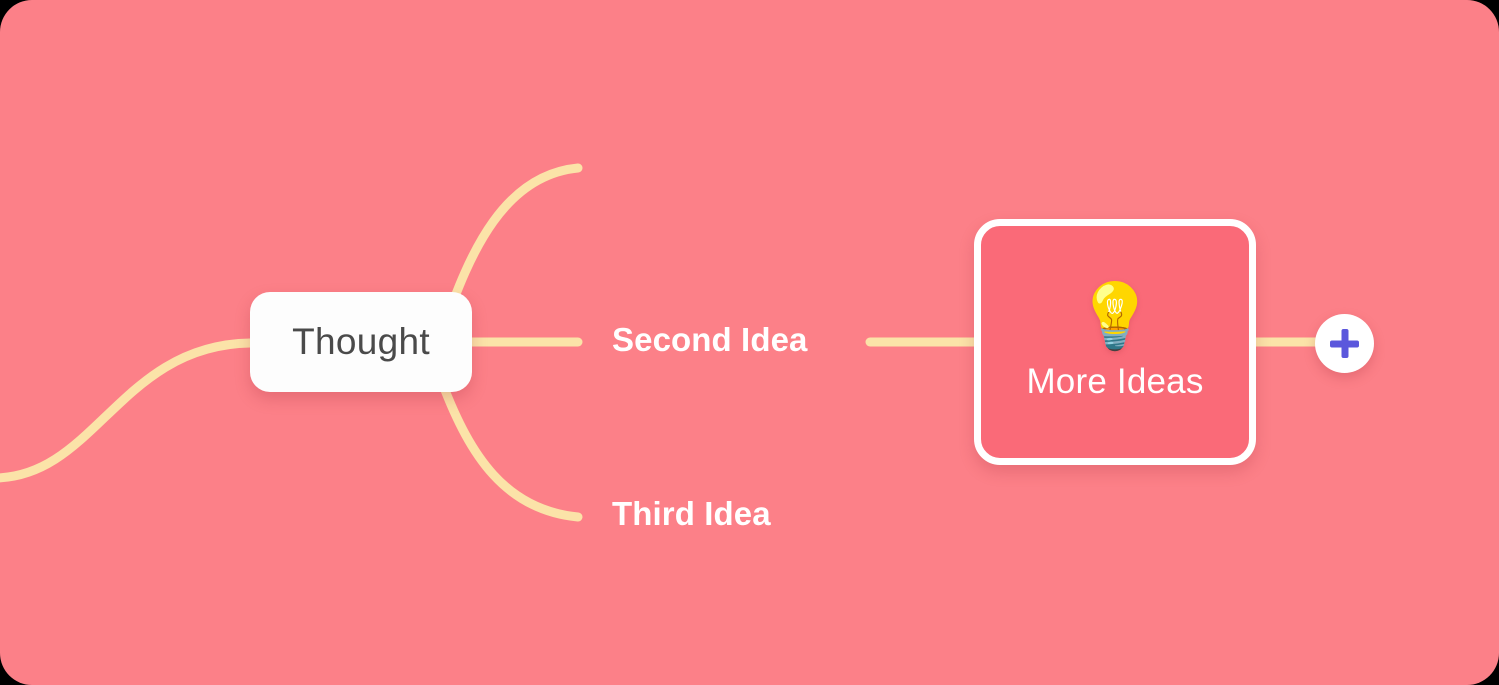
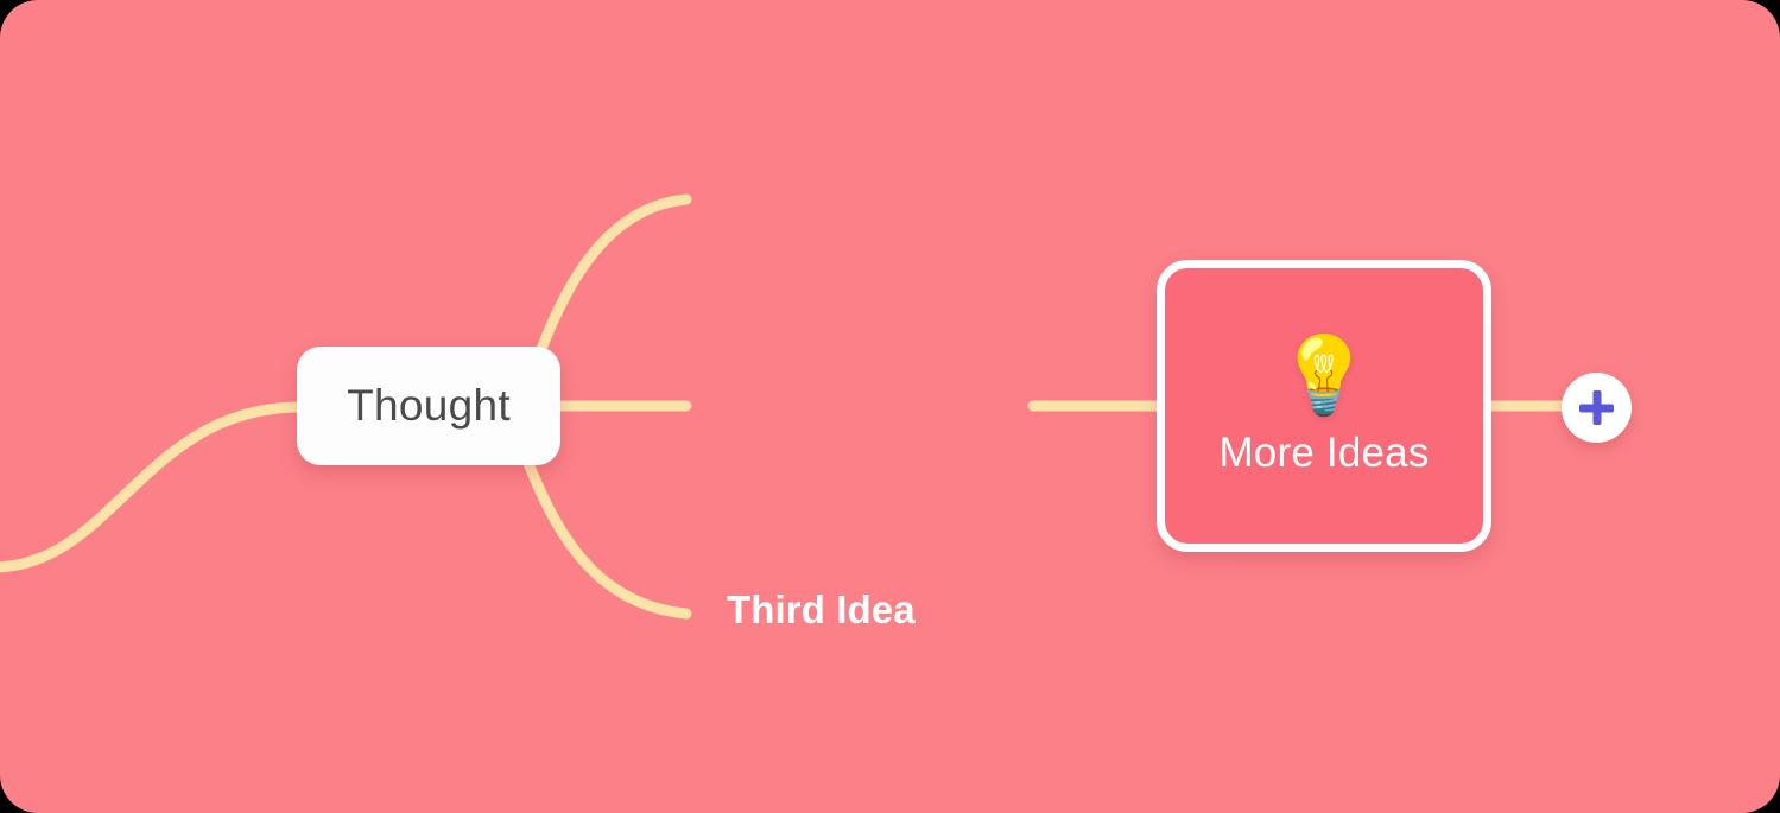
  Thought
- Second Idea
  Third Idea
  💡
  More Ideas
